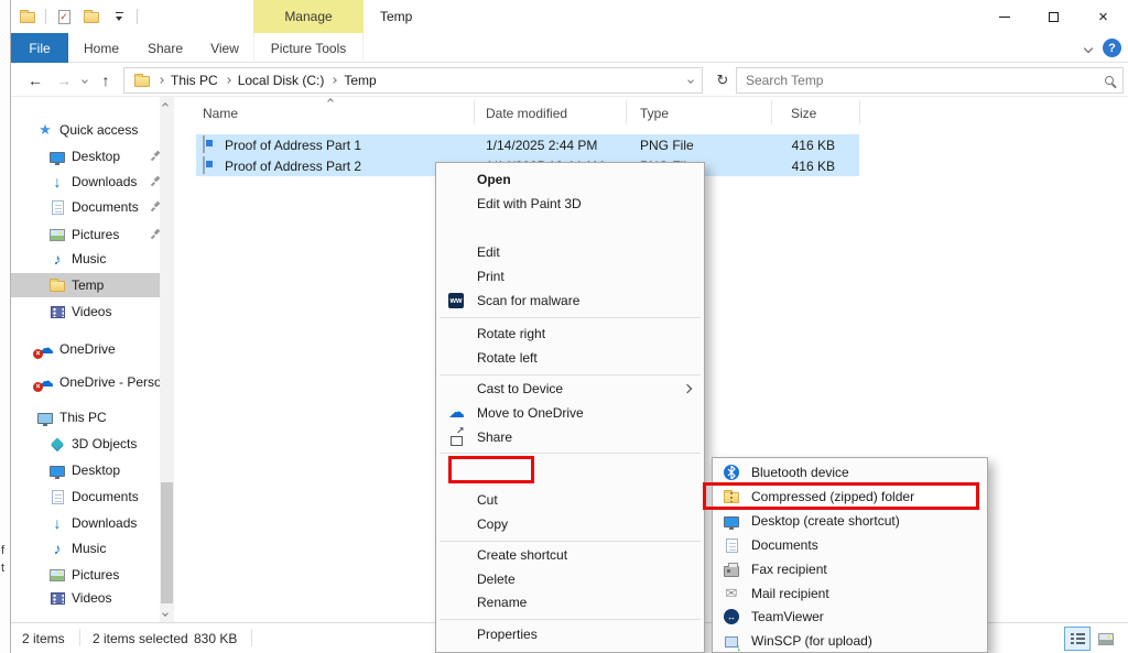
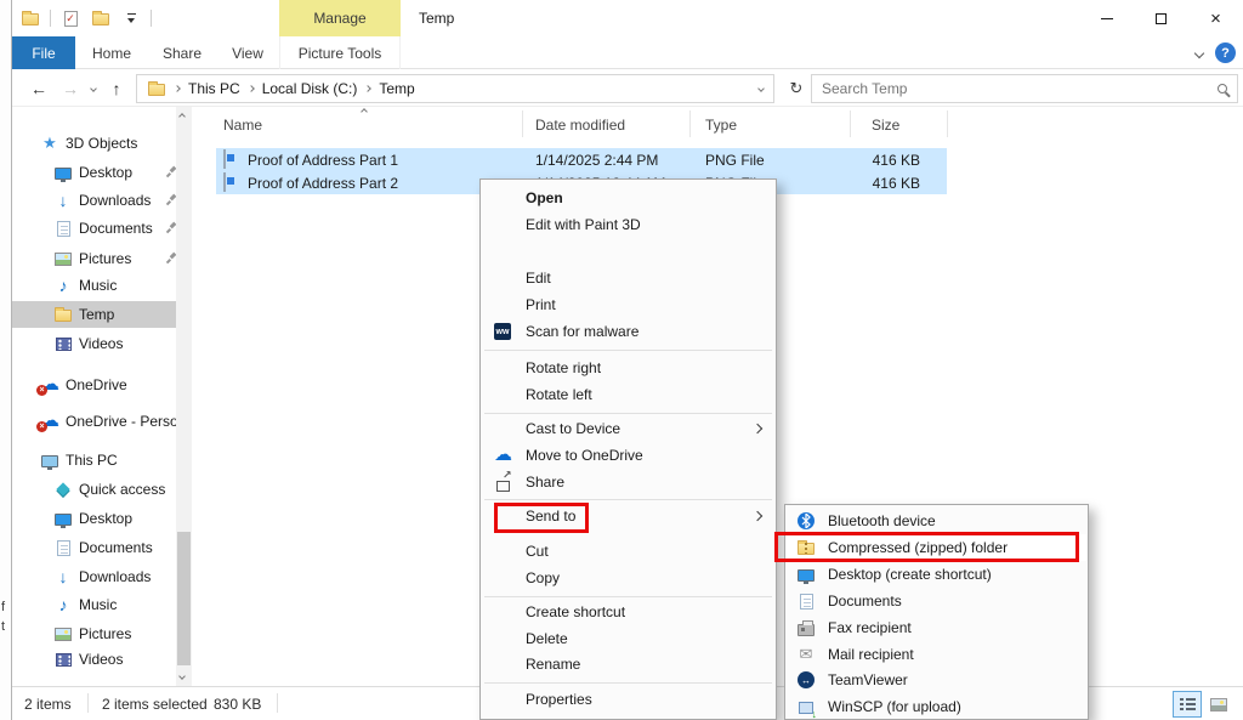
  f
  t
  Manage
  Temp
  ×
  File
  Home
  Share
  View
  Picture Tools
  ?
  ←
  →
  ↑
  This PC
  Local Disk (C:)
  Temp
  ↻
  Search Temp
- Quick access
+ 3D Objects
  Desktop
  Downloads
  Documents
  Pictures
  Music
  Temp
  Videos
  OneDrive
  OneDrive - Perso
  This PC
- 3D Objects
+ Quick access
  Desktop
  Documents
  Downloads
  Music
  Pictures
  Videos
  Name
  Date modified
  Type
  Size
  Proof of Address Part 1
  1/14/2025 2:44 PM
  PNG File
  416 KB
  Proof of Address Part 2
  416 KB
  2 items
  2 items selected
  830 KB
  Open
  Edit with Paint 3D
  Edit
  Print
  Scan for malware
  Rotate right
  Rotate left
  Cast to Device
  Move to OneDrive
  Share
+ Send to
  Cut
  Copy
  Create shortcut
  Delete
  Rename
  Properties
  Bluetooth device
  Compressed (zipped) folder
  Desktop (create shortcut)
  Documents
  Fax recipient
  Mail recipient
  TeamViewer
  WinSCP (for upload)
